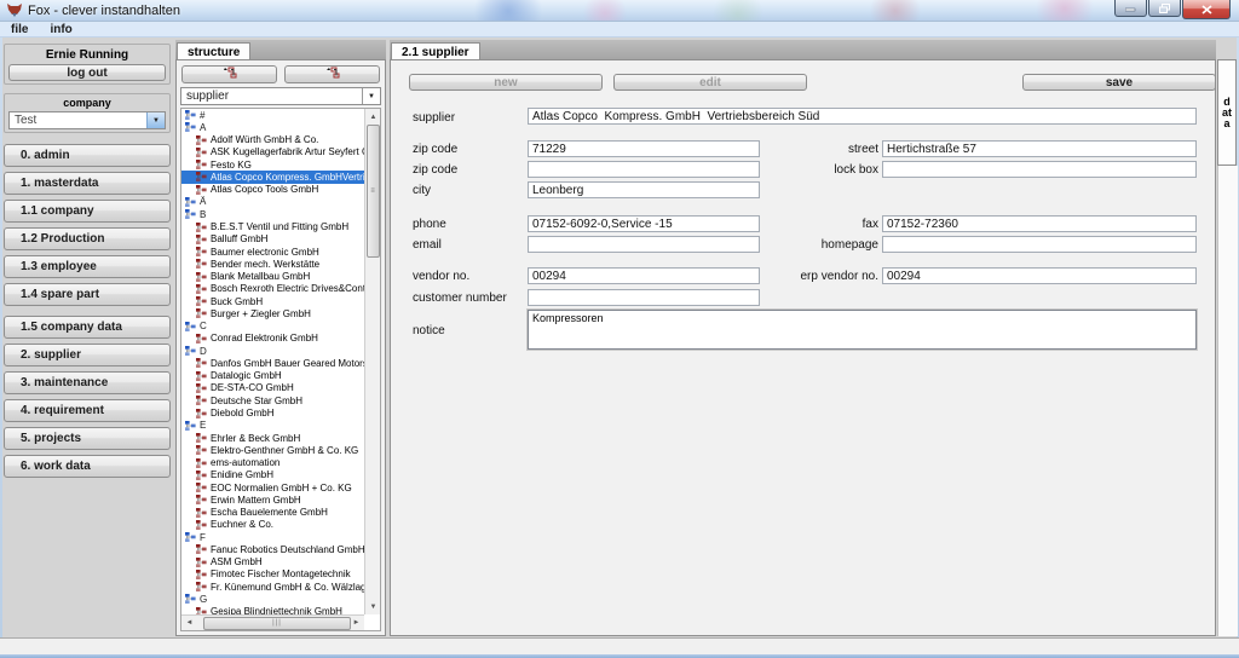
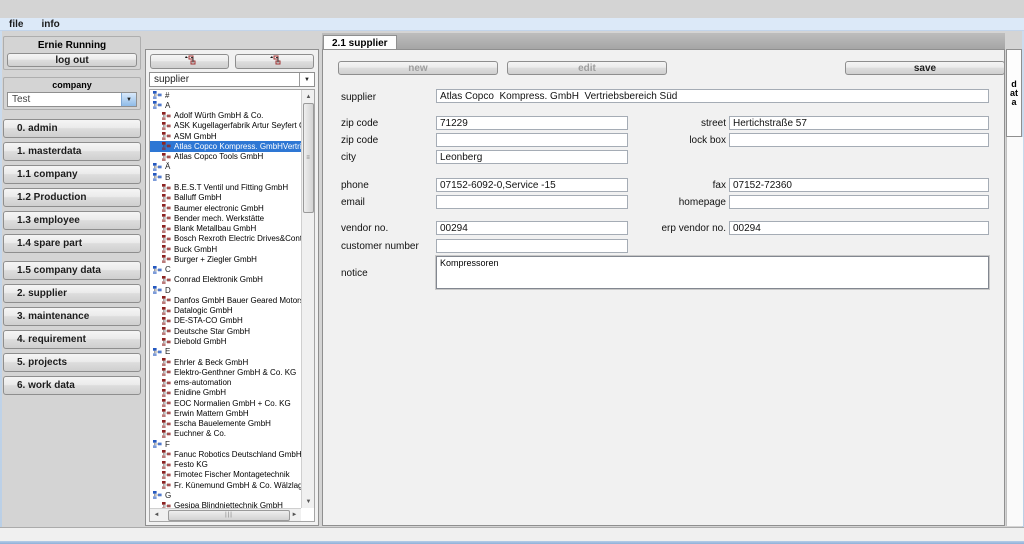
- Fox - clever instandhalten
  file
  info
  Ernie Running
  log out
  company
  Test
  0. admin
  1. masterdata
  1.1 company
  1.2 Production
  1.3 employee
  1.4 spare part
  1.5 company data
  2. supplier
  3. maintenance
  4. requirement
  5. projects
  6. work data
- structure
  supplier
  #
  A
  Adolf Würth GmbH & Co.
  ASK Kugellagerfabrik Artur Seyfert
- Festo KG
+ ASM GmbH
  Atlas Copco Kompress. GmbHVertr
  Atlas Copco Tools GmbH
  Ä
  B
  B.E.S.T Ventil und Fitting GmbH
  Balluff GmbH
  Baumer electronic GmbH
  Bender mech. Werkstätte
  Blank Metallbau GmbH
  Bosch Rexroth Electric Drives&Con
  Buck GmbH
  Burger + Ziegler GmbH
  C
  Conrad Elektronik GmbH
  D
  Danfos GmbH Bauer Geared Motor
  Datalogic GmbH
  DE-STA-CO GmbH
  Deutsche Star GmbH
  Diebold GmbH
  E
  Ehrler & Beck GmbH
  Elektro-Genthner GmbH & Co. KG
  ems-automation
  Enidine GmbH
  EOC Normalien GmbH + Co. KG
  Erwin Mattern GmbH
  Escha Bauelemente GmbH
  Euchner & Co.
  F
  Fanuc Robotics Deutschland GmbH
- ASM GmbH
+ Festo KG
  Fimotec Fischer Montagetechnik
  Fr. Künemund GmbH & Co. Wälzla
  G
  Gesipa Blindniettechnik GmbH
  2.1 supplier
  new
  edit
  save
  supplier
  Atlas Copco Kompress. GmbH Vertriebsbereich Süd
  zip code
  71229
  street
  Hertichstraße 57
  zip code
  lock box
  city
  Leonberg
  phone
  07152-6092-0,Service -15
  fax
  07152-72360
  email
  homepage
  vendor no.
  00294
  erp vendor no.
  00294
  customer number
  notice
  Kompressoren
  data
